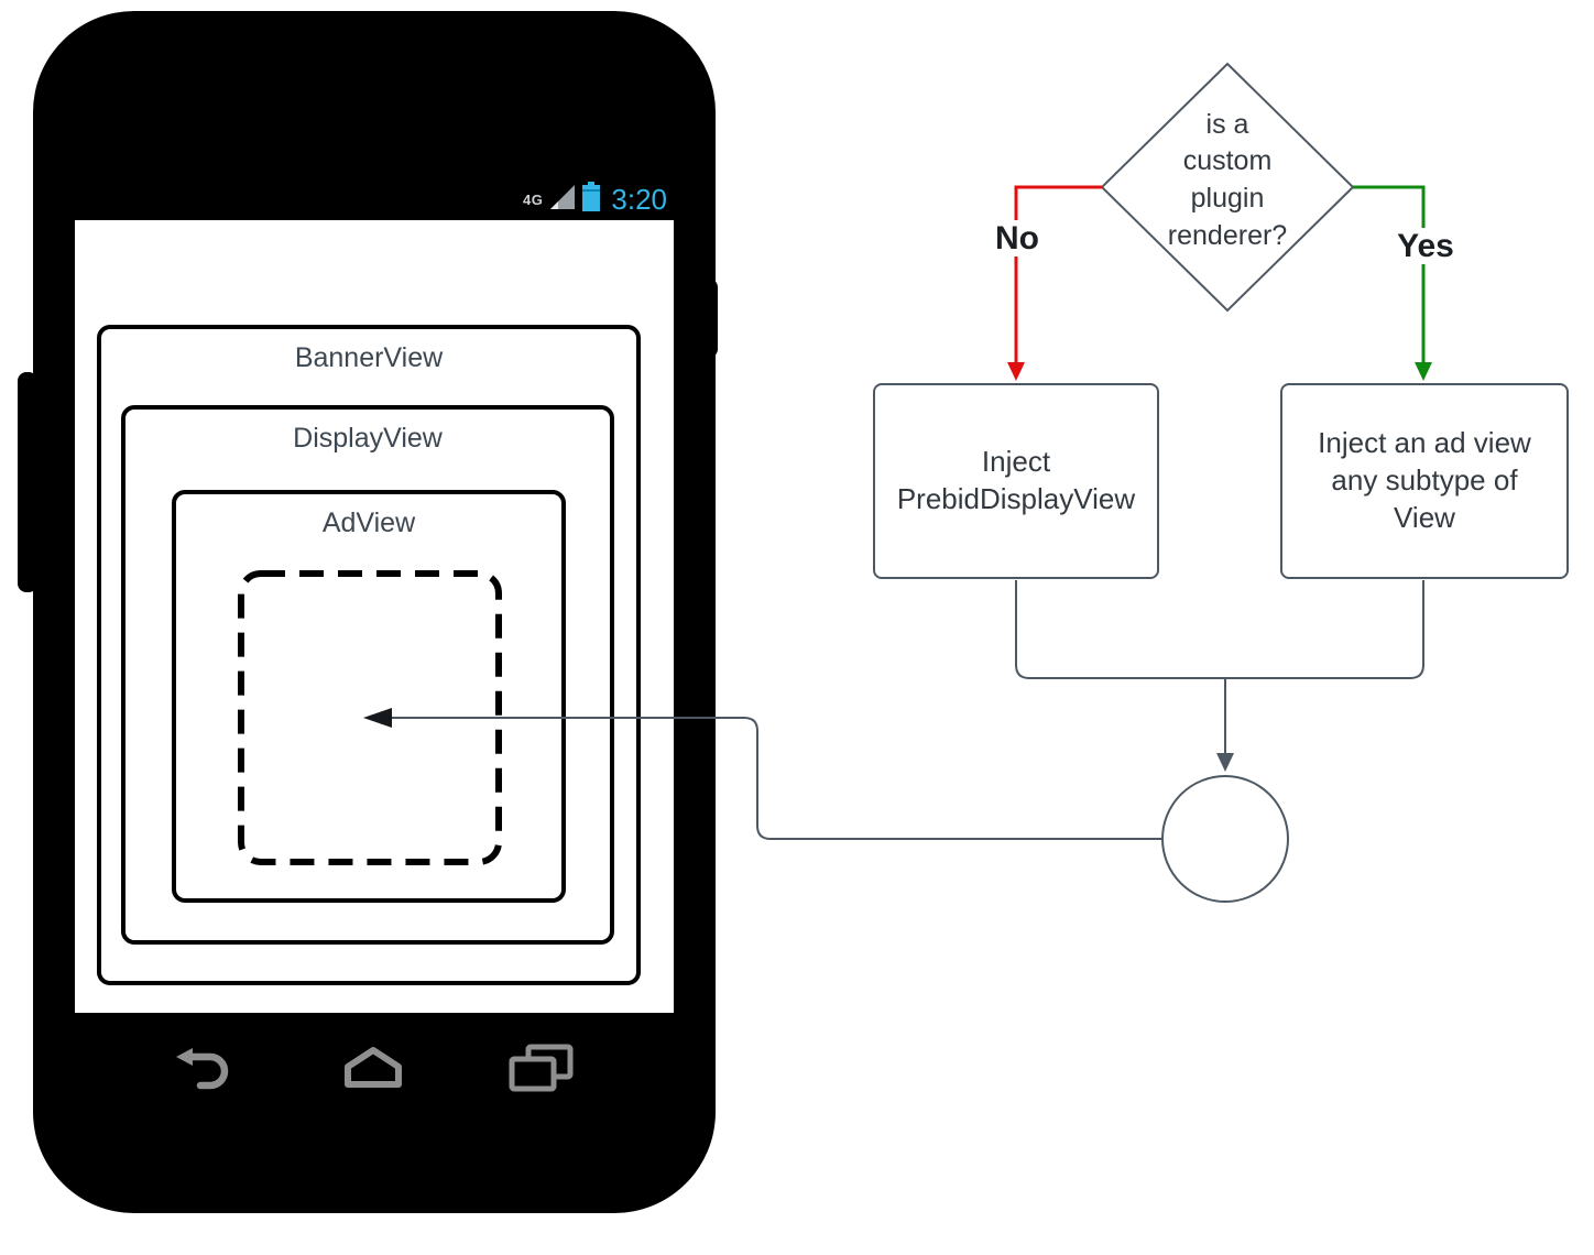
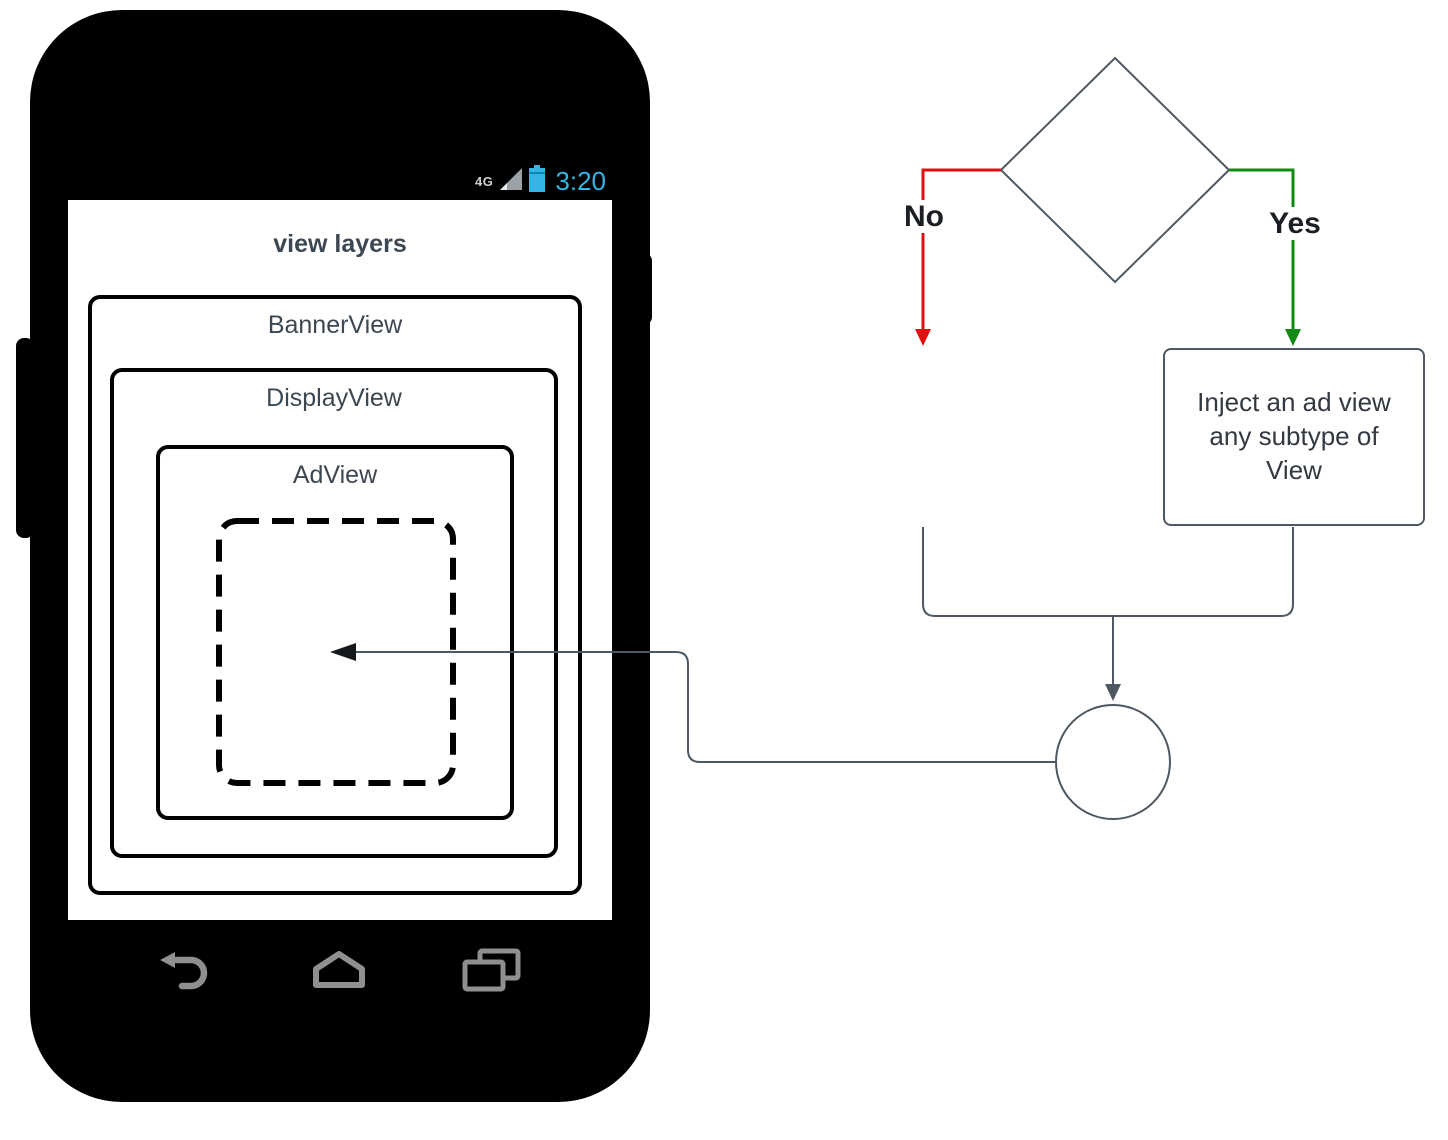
  4G
  3:20
+ view layers
  BannerView
  DisplayView
  AdView
- is a
- custom
- plugin
- renderer?
  No
  Yes
- Inject
- PrebidDisplayView
  Inject an ad view
  any subtype of
  View
